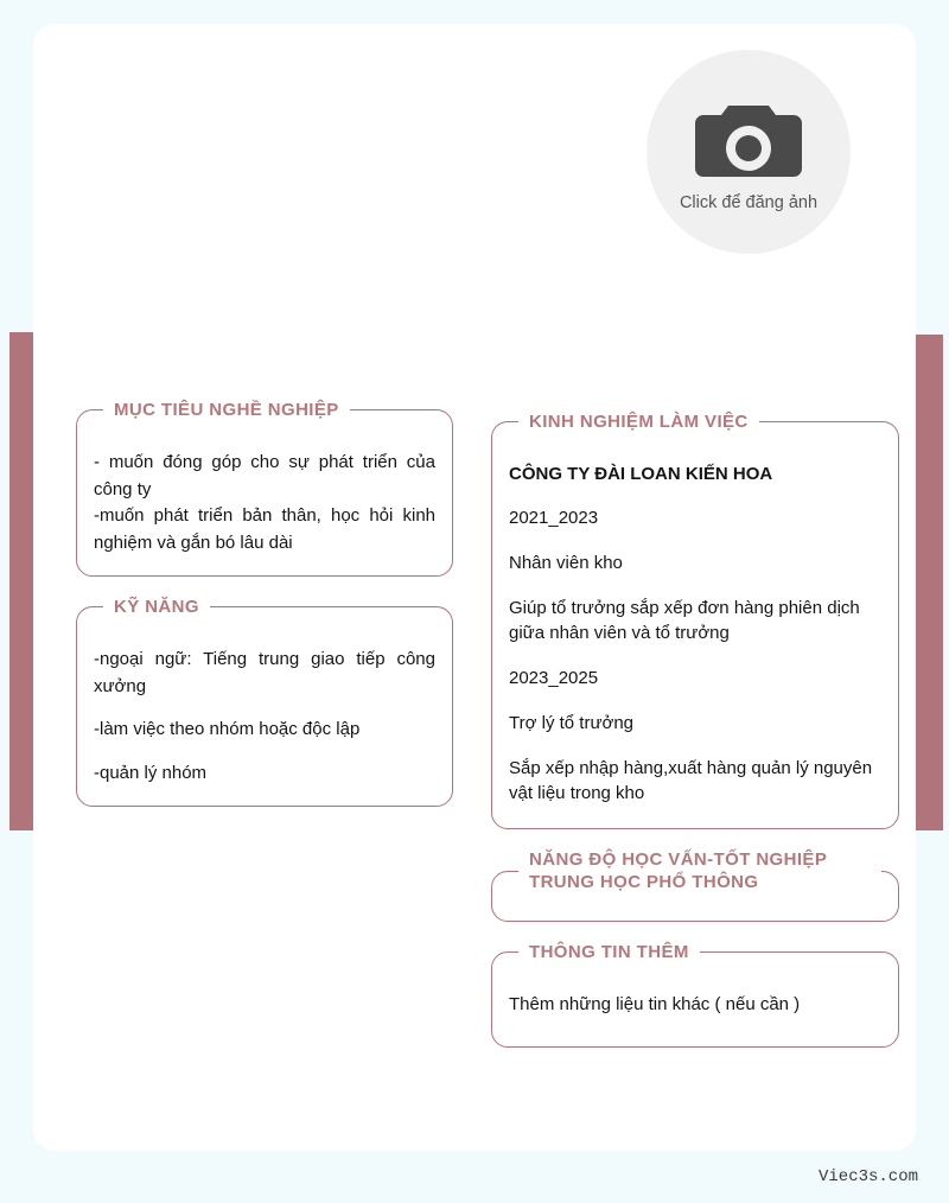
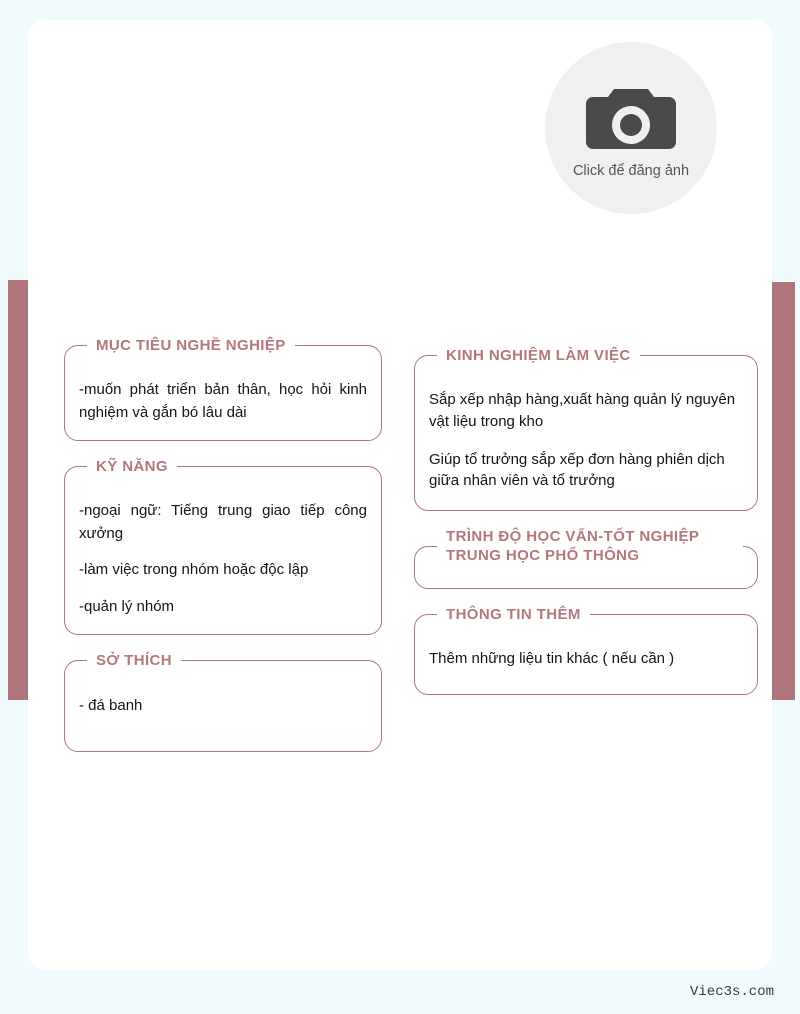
  Click để đăng ảnh
  MỤC TIÊU NGHỀ NGHIỆP
- - muốn đóng góp cho sự phát triển của công ty
  -muốn phát triển bản thân, học hỏi kinh nghiệm và gắn bó lâu dài
  KỸ NĂNG
  -ngoại ngữ: Tiếng trung giao tiếp công xưởng
- -làm việc theo nhóm hoặc độc lập
+ -làm việc trong nhóm hoặc độc lập
  -quản lý nhóm
+ SỞ THÍCH
+ - đá banh
  KINH NGHIỆM LÀM VIỆC
- CÔNG TY ĐÀI LOAN KIẾN HOA
- 2021_2023
- Nhân viên kho
- Giúp tổ trưởng sắp xếp đơn hàng phiên dịch giữa nhân viên và tổ trưởng
+ Sắp xếp nhập hàng,xuất hàng quản lý nguyên vật liệu trong kho
- 2023_2025
- Trợ lý tổ trưởng
- Sắp xếp nhập hàng,xuất hàng quản lý nguyên vật liệu trong kho
+ Giúp tổ trưởng sắp xếp đơn hàng phiên dịch giữa nhân viên và tổ trưởng
- NĂNG ĐỘ HỌC VẤN-TỐT NGHIỆP TRUNG HỌC PHỔ THÔNG
+ TRÌNH ĐỘ HỌC VẤN-TỐT NGHIỆP TRUNG HỌC PHỔ THÔNG
  THÔNG TIN THÊM
  Thêm những liệu tin khác ( nếu cần )
  Viec3s.com
